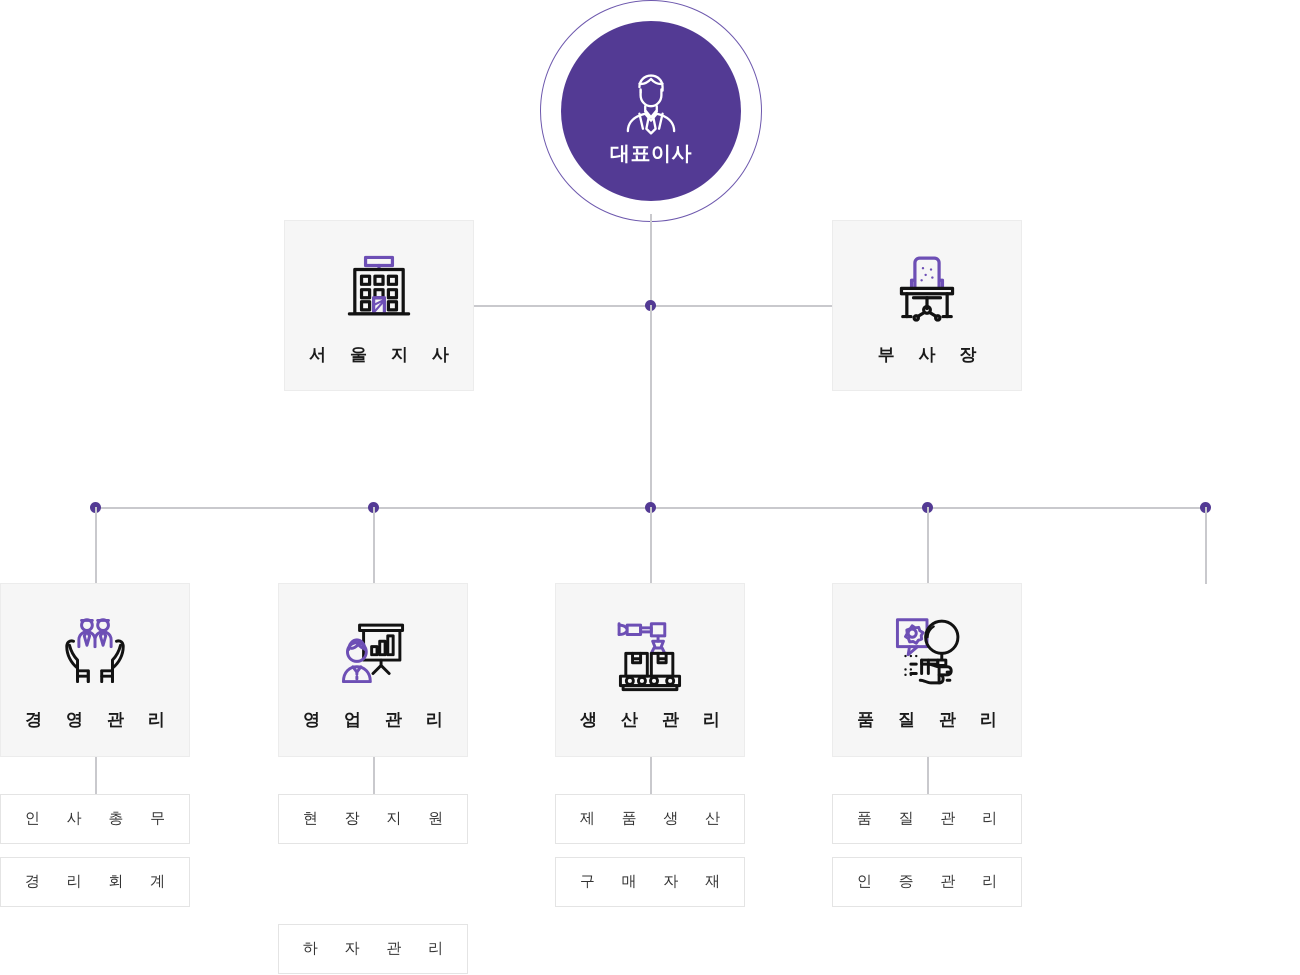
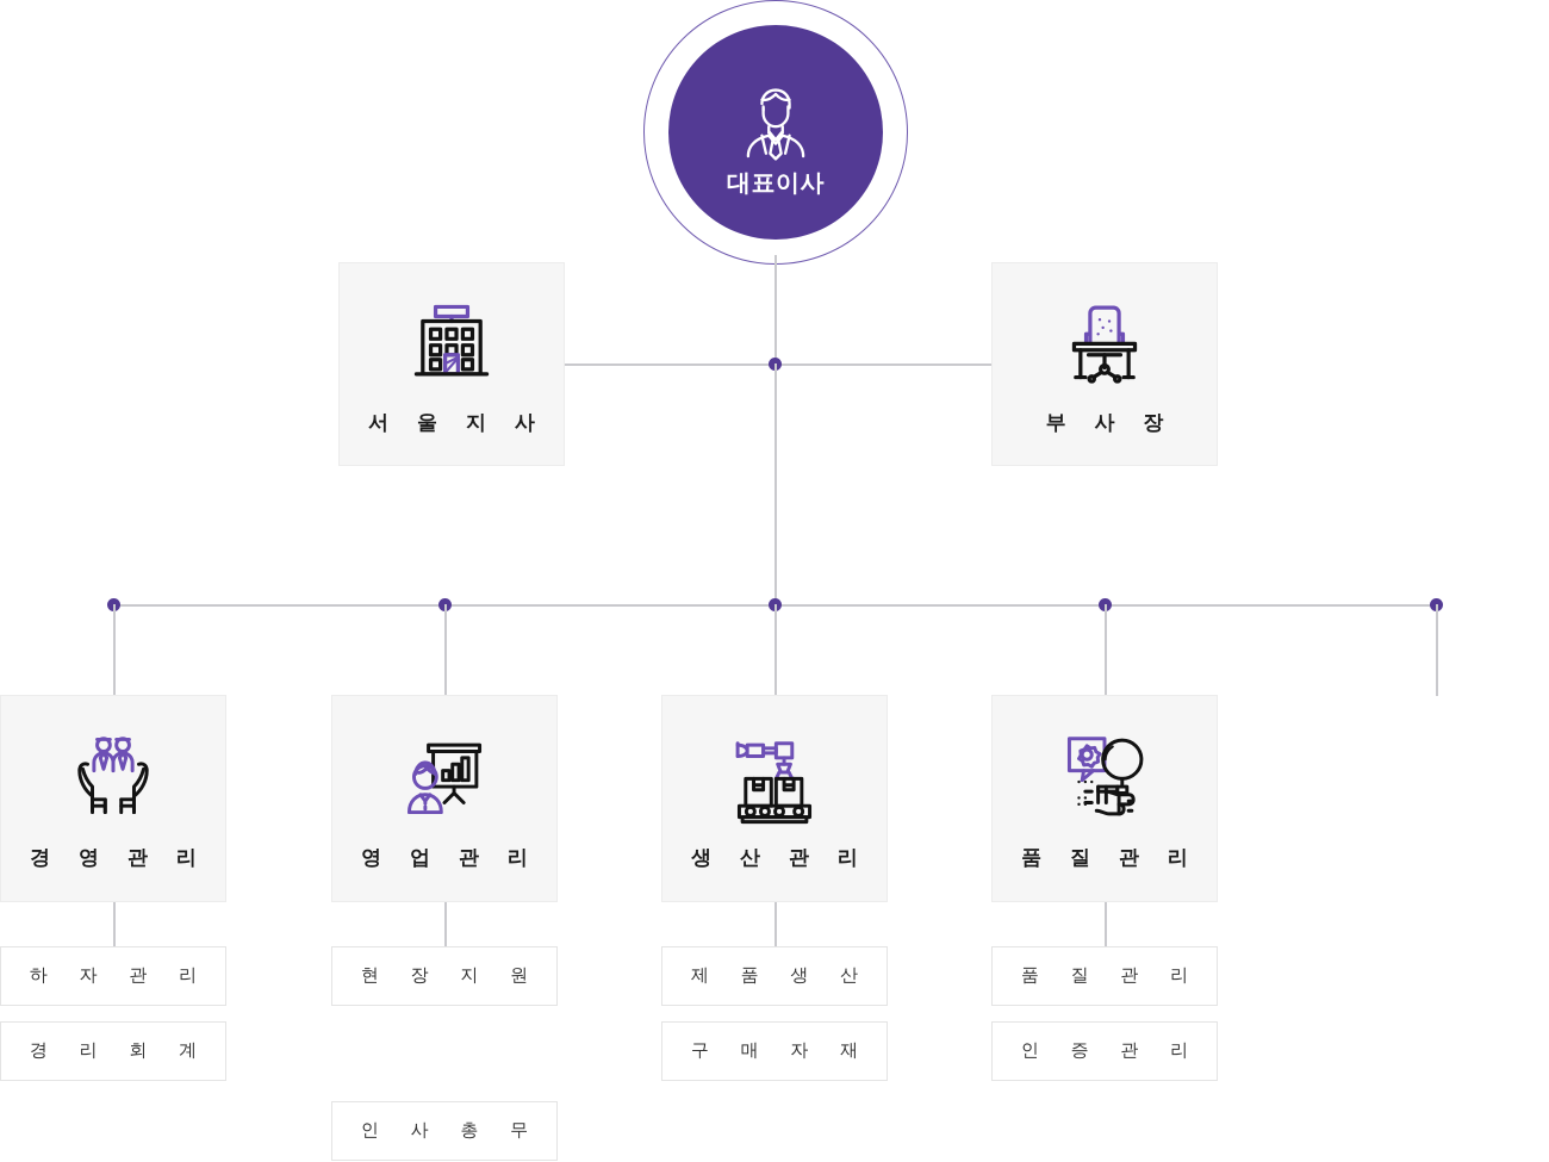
  대표이사
  서 울 지 사
  부 사 장
  경 영 관 리
- 인 사 총 무
+ 하 자 관 리
  경 리 회 계
  영 업 관 리
  현 장 지 원
- 하 자 관 리
+ 인 사 총 무
  생 산 관 리
  제 품 생 산
  구 매 자 재
  품 질 관 리
  품 질 관 리
  인 증 관 리
